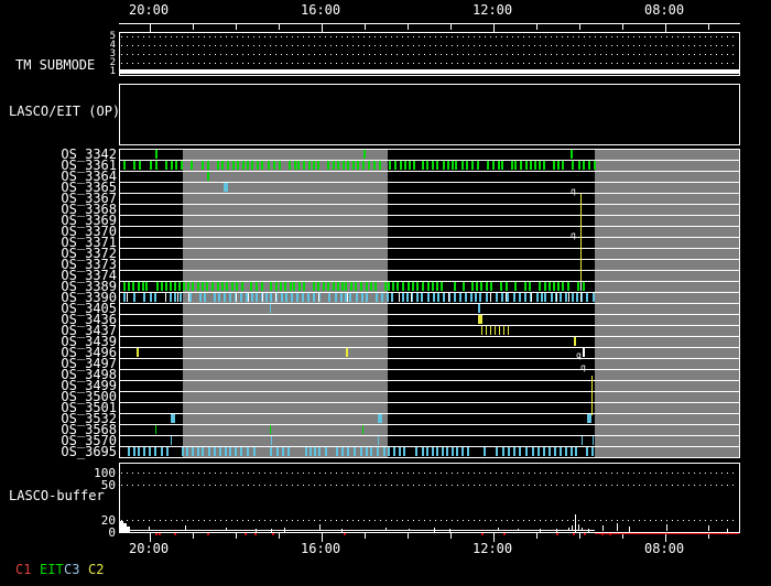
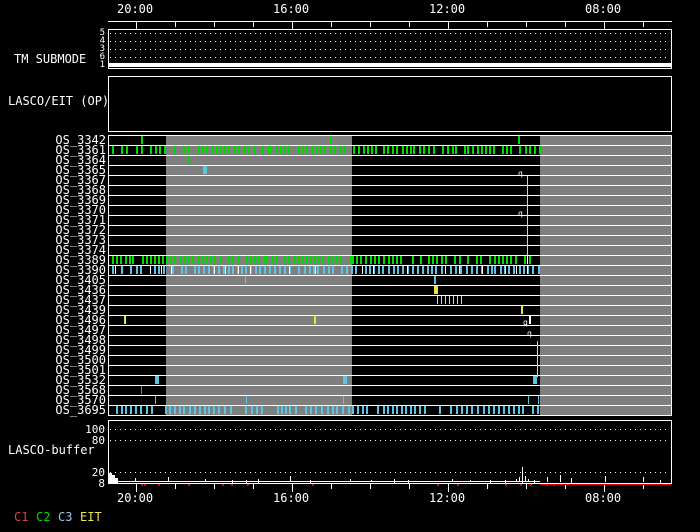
  TM SUBMODE
  LASCO/EIT (OP)
  LASCO-buffer
  20:00
  16:00
  12:00
  08:00
  20:00
  16:00
  12:00
  08:00
  5
  4
  3
- 2
+ 6
  1
  OS_3342
  OS_3361
  OS_3364
  OS_3365
  OS_3367
  OS_3368
  OS_3369
  OS_3370
  OS_3371
  OS_3372
  OS_3373
  OS_3374
  OS_3389
  OS_3390
  OS_3405
  OS_3436
  OS_3437
  OS_3439
  OS_3496
  OS_3497
  OS_3498
  OS_3499
  OS_3500
  OS_3501
  OS_3532
  OS_3568
  OS_3570
  OS_3695
  q
  q
  q
  q
  100
- 50
+ 80
  20
- 0
+ 8
  C1
- EIT
+ C2
  C3
- C2
+ EIT
